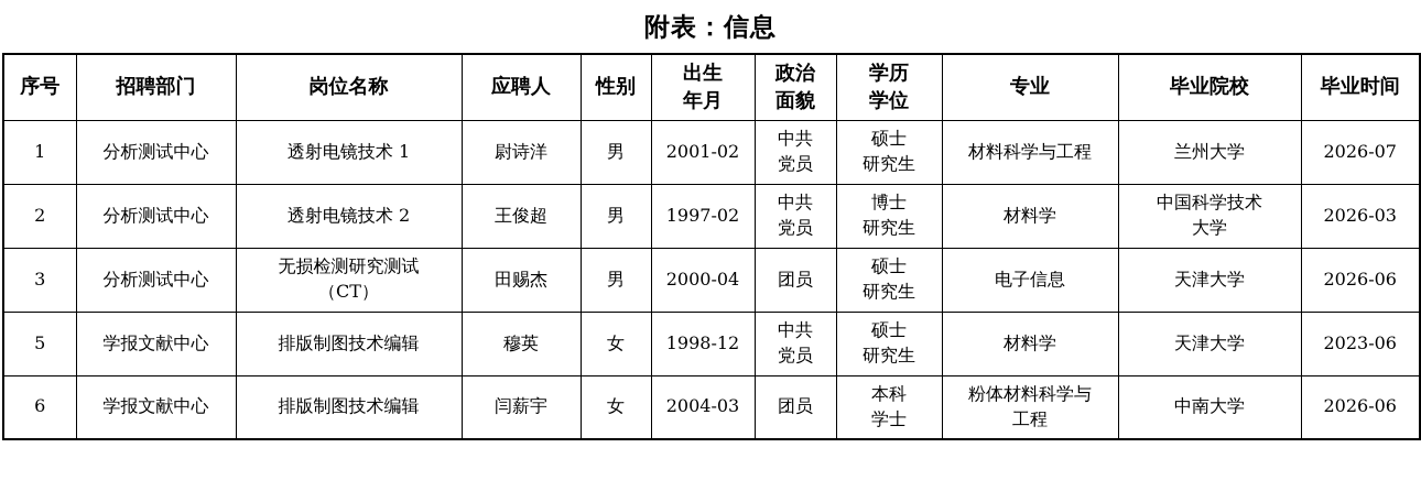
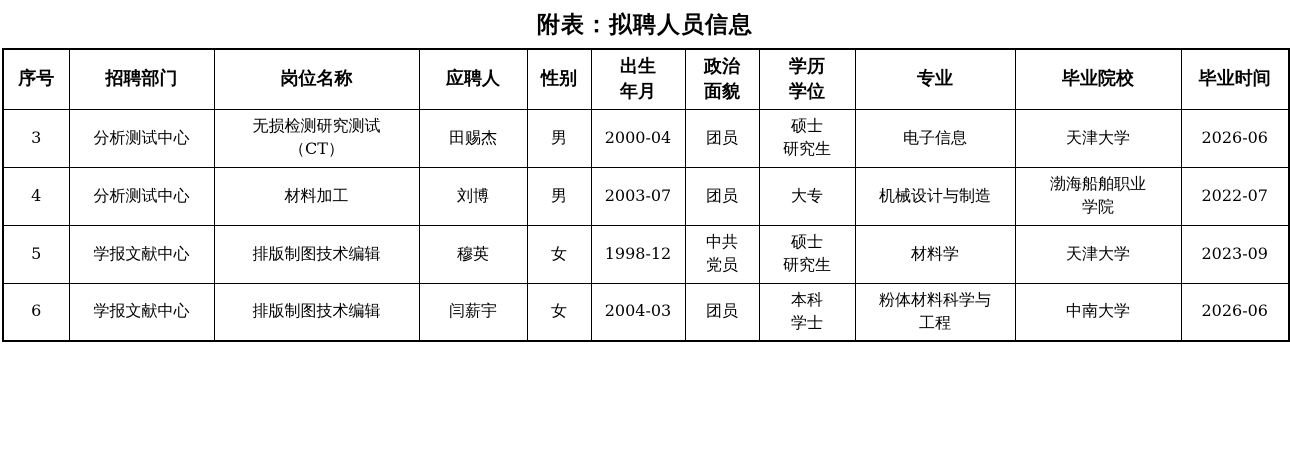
  附表：
+ 拟聘人员
  信息
  序号	招聘部门	岗位名称	应聘人	性别	出生 年月	政治 面貌	学历 学位	专业	毕业院校	毕业时间
- 1	分析测试中心	透射电镜技术 1	尉诗洋	男	2001-02	中共 党员	硕士 研究生	材料科学与工程	兰州大学	2026-07
- 2	分析测试中心	透射电镜技术 2	王俊超	男	1997-02	中共 党员	博士 研究生	材料学	中国科学技术 大学	2026-03
  3	分析测试中心	无损检测研究测试 （CT）	田赐杰	男	2000-04	团员	硕士 研究生	电子信息	天津大学	2026-06
+ 4	分析测试中心	材料加工	刘博	男	2003-07	团员	大专	机械设计与制造	渤海船舶职业 学院	2022-07
- 5	学报文献中心	排版制图技术编辑	穆英	女	1998-12	中共 党员	硕士 研究生	材料学	天津大学	2023-06
+ 5	学报文献中心	排版制图技术编辑	穆英	女	1998-12	中共 党员	硕士 研究生	材料学	天津大学	2023-09
  6	学报文献中心	排版制图技术编辑	闫薪宇	女	2004-03	团员	本科 学士	粉体材料科学与 工程	中南大学	2026-06
